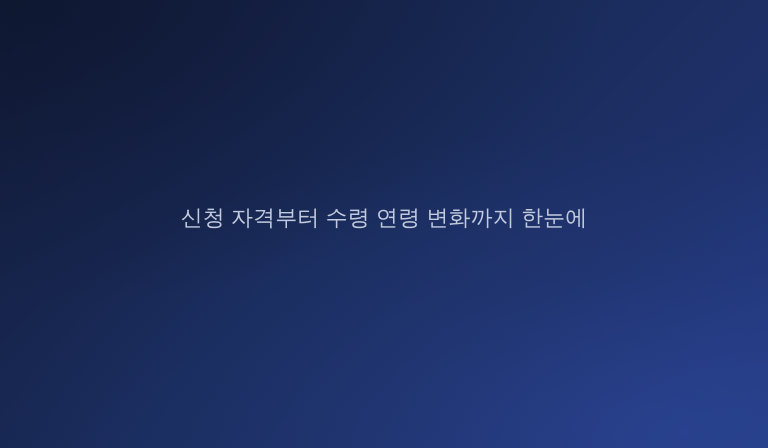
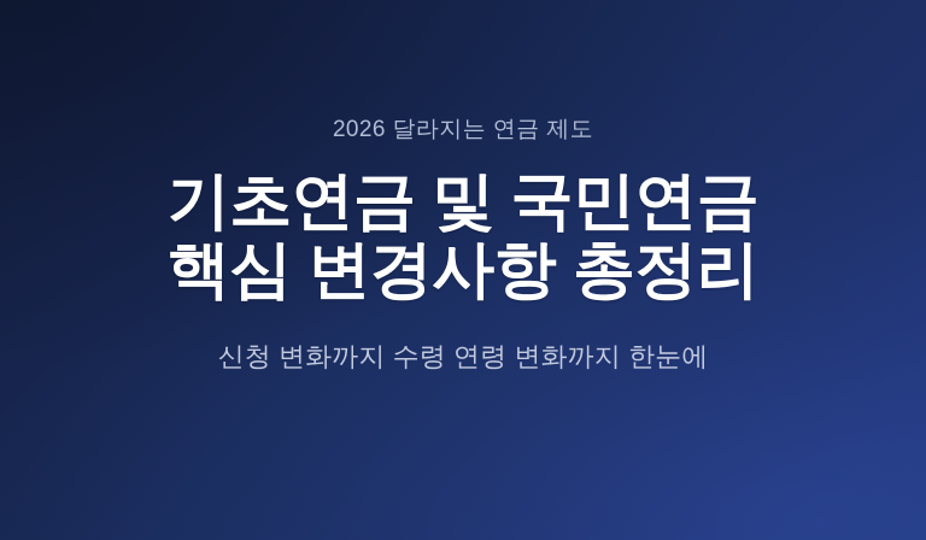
+ 2026 달라지는 연금 제도
+ 기초연금 및 국민연금
+ 핵심 변경사항 총정리
- 신청 자격부터 수령 연령 변화까지 한눈에
+ 신청 변화까지 수령 연령 변화까지 한눈에
